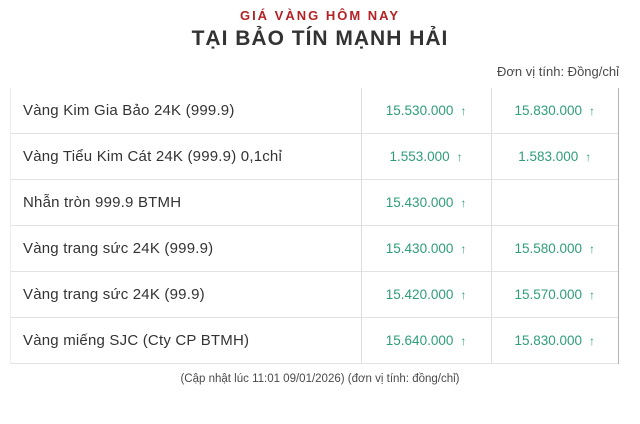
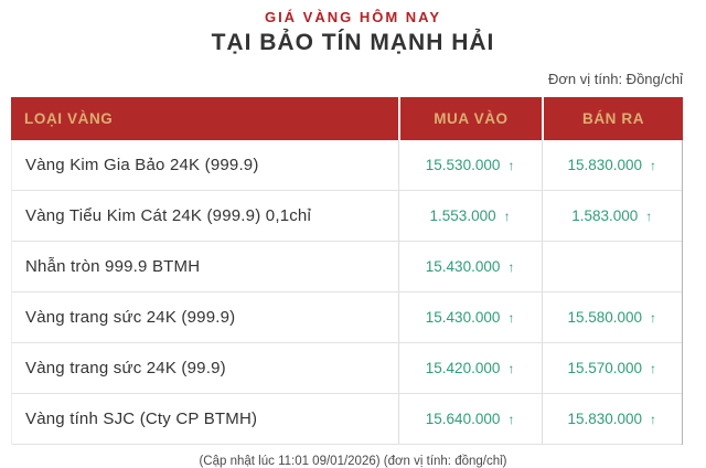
  GIÁ VÀNG HÔM NAY
  TẠI BẢO TÍN MẠNH HẢI
  Đơn vị tính: Đồng/chỉ
+ LOẠI VÀNG
+ MUA VÀO
+ BÁN RA
  Vàng Kim Gia Bảo 24K (999.9)
  15.530.000
  ↑
  15.830.000
  ↑
  Vàng Tiểu Kim Cát 24K (999.9) 0,1chỉ
  1.553.000
  ↑
  1.583.000
  ↑
  Nhẫn tròn 999.9 BTMH
  15.430.000
  ↑
  Vàng trang sức 24K (999.9)
  15.430.000
  ↑
  15.580.000
  ↑
  Vàng trang sức 24K (99.9)
  15.420.000
  ↑
  15.570.000
  ↑
- Vàng miếng SJC (Cty CP BTMH)
+ Vàng tính SJC (Cty CP BTMH)
  15.640.000
  ↑
  15.830.000
  ↑
  (Cập nhật lúc 11:01 09/01/2026) (đơn vị tính: đồng/chỉ)
